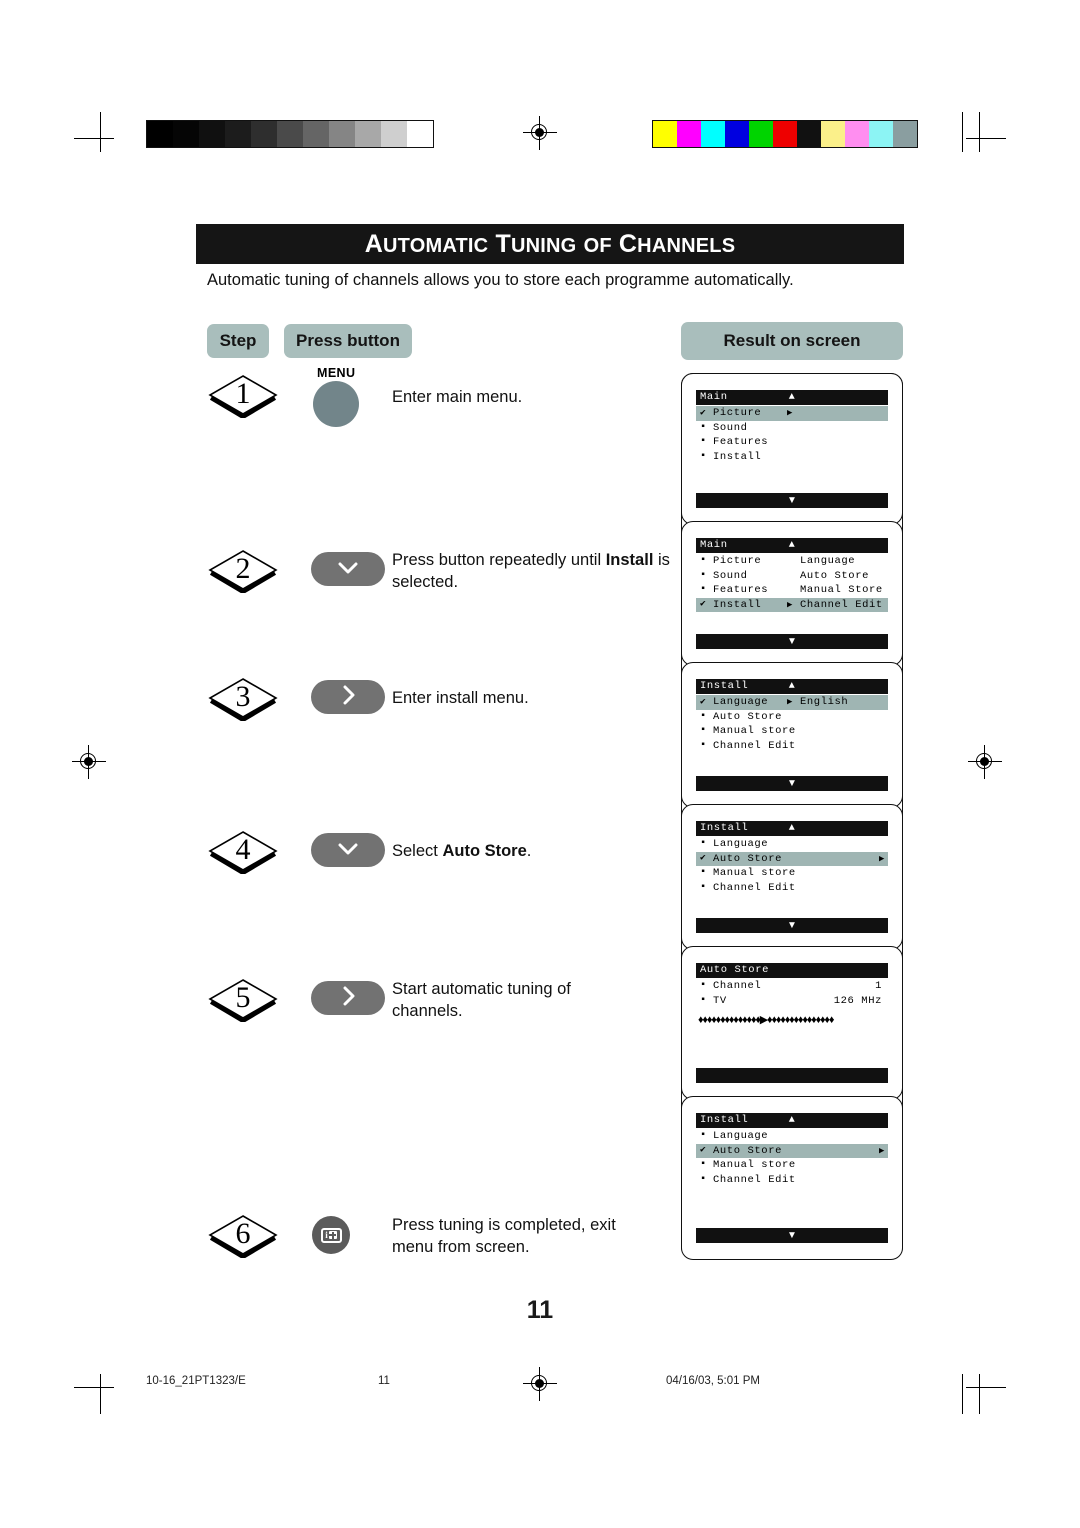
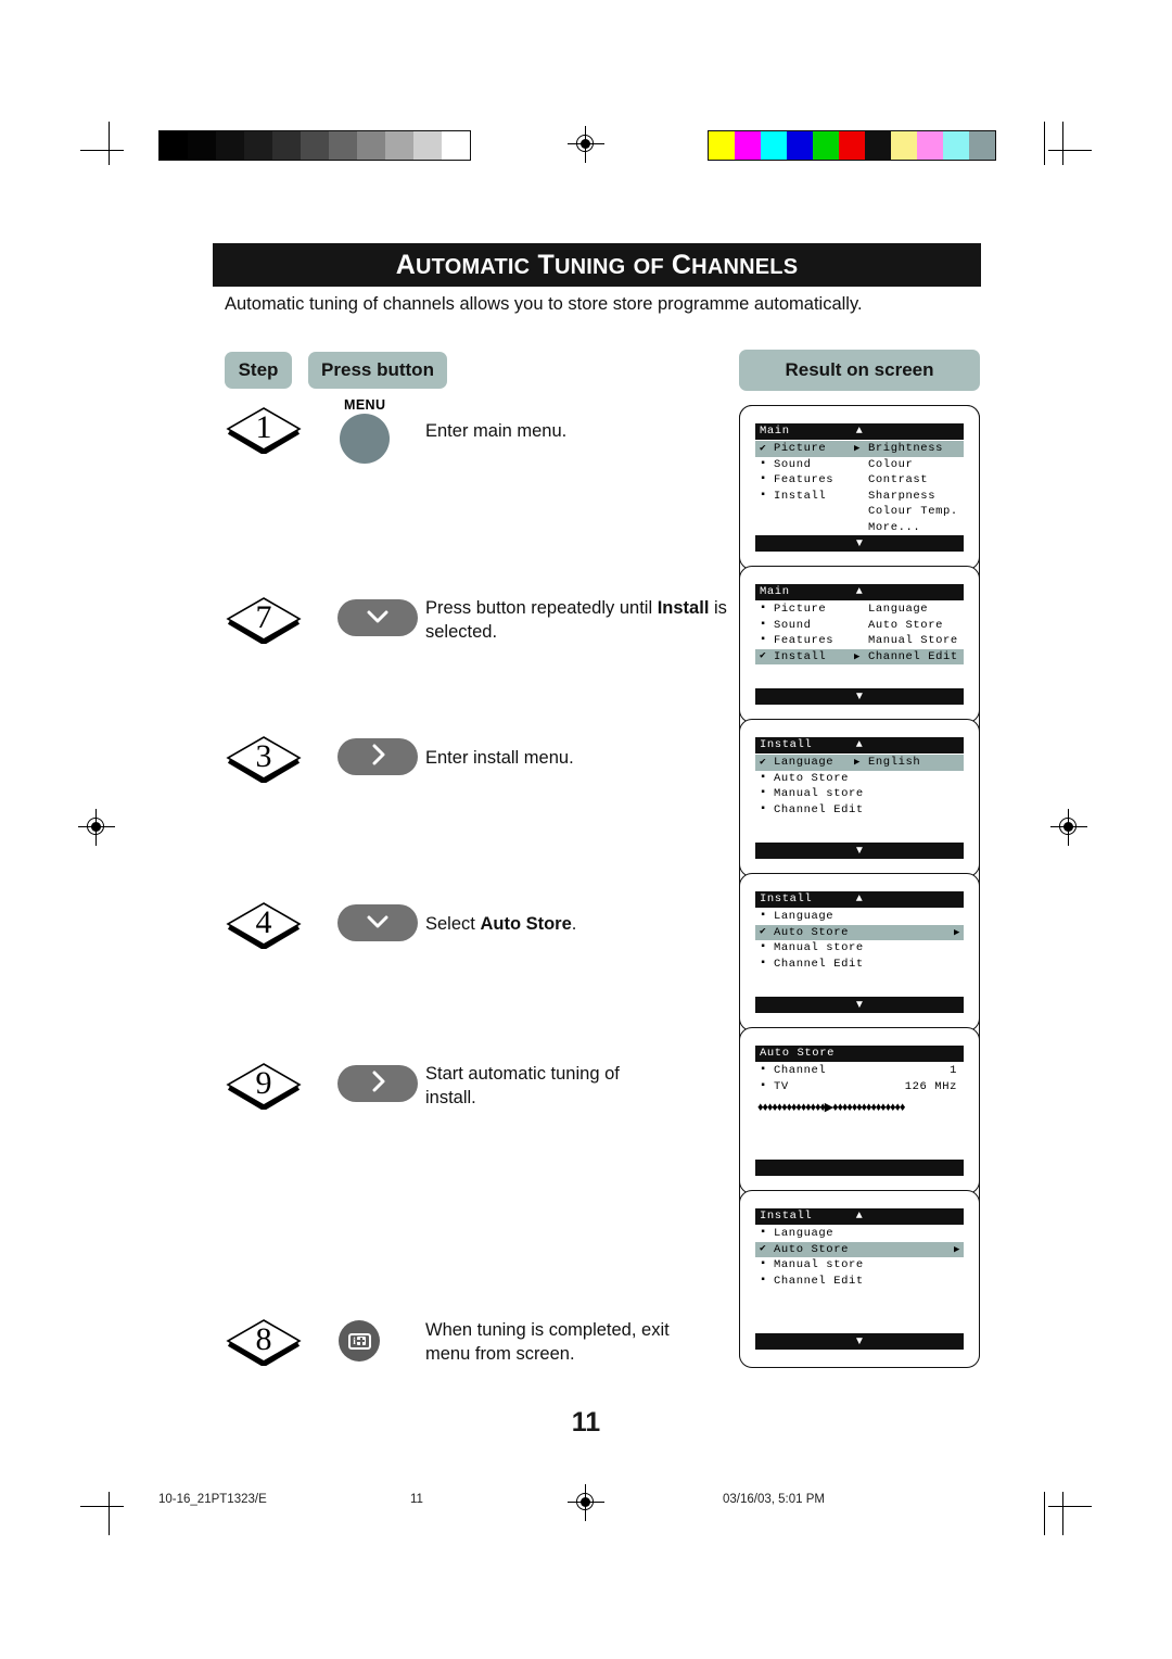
  AUTOMATIC TUNING OF CHANNELS
- Automatic tuning of channels allows you to store each programme automatically.
+ Automatic tuning of channels allows you to store store programme automatically.
  Step
  Press button
  Result on screen
  1
  MENU
  Enter main menu.
- 2
+ 7
  Press button repeatedly until Install is selected.
  3
  Enter install menu.
  4
  Select Auto Store.
- 5
+ 9
- Start automatic tuning of channels.
+ Start automatic tuning of install.
- 6
+ 8
  i
- Press tuning is completed, exit menu from screen.
+ When tuning is completed, exit menu from screen.
  Main
  ▲
  Picture
  ▶
  Sound
  Features
  Install
+ Brightness
+ Colour
+ Contrast
+ Sharpness
+ Colour Temp.
+ More...
  ▼
  Main
  ▲
  Picture
  Sound
  Features
  Install
  ▶
  Language
  Auto Store
  Manual Store
  Channel Edit
  ▼
  Install
  ▲
  Language
  ▶
  Auto Store
  Manual store
  Channel Edit
  English
  ▼
  Install
  ▲
  Language
  Auto Store
  ▶
  Manual store
  Channel Edit
  ▼
  Auto Store
  Channel
  1
  TV
  126 MHz
  ♦♦♦♦♦♦♦♦♦♦♦♦♦♦▶♦♦♦♦♦♦♦♦♦♦♦♦♦♦♦
  Install
  ▲
  Language
  Auto Store
  ▶
  Manual store
  Channel Edit
  ▼
  11
  10-16_21PT1323/E
  11
- 04/16/03, 5:01 PM
+ 03/16/03, 5:01 PM
